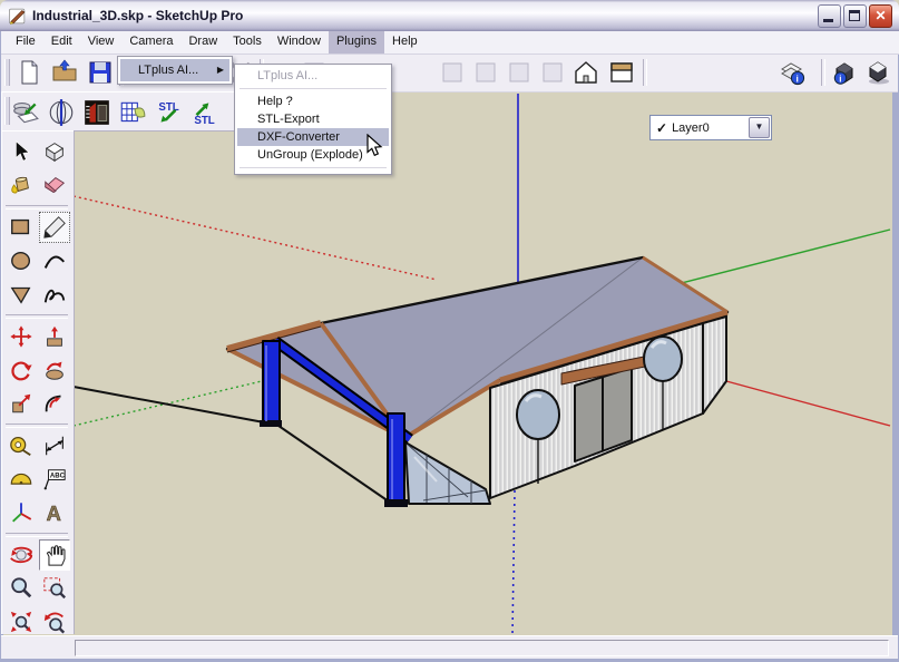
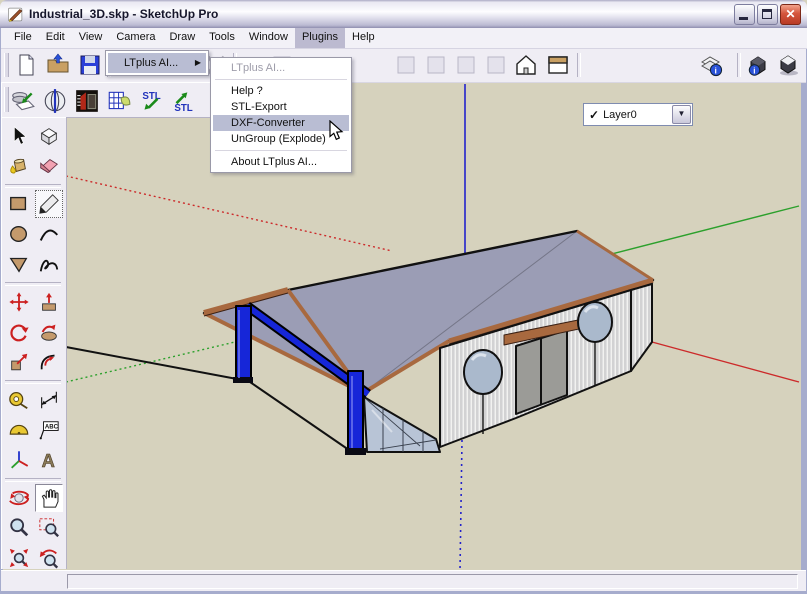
  Industrial_3D.skp - SketchUp Pro
  ✕
  File
  Edit
  View
  Camera
  Draw
  Tools
  Window
  Plugins
  Help
  ✓
  Layer0
  ▼
  LTplus AI...
  ▶
  LTplus AI...
  Help ?
  STL-Export
  DXF-Converter
  UnGroup (Explode)
+ About LTplus AI...
